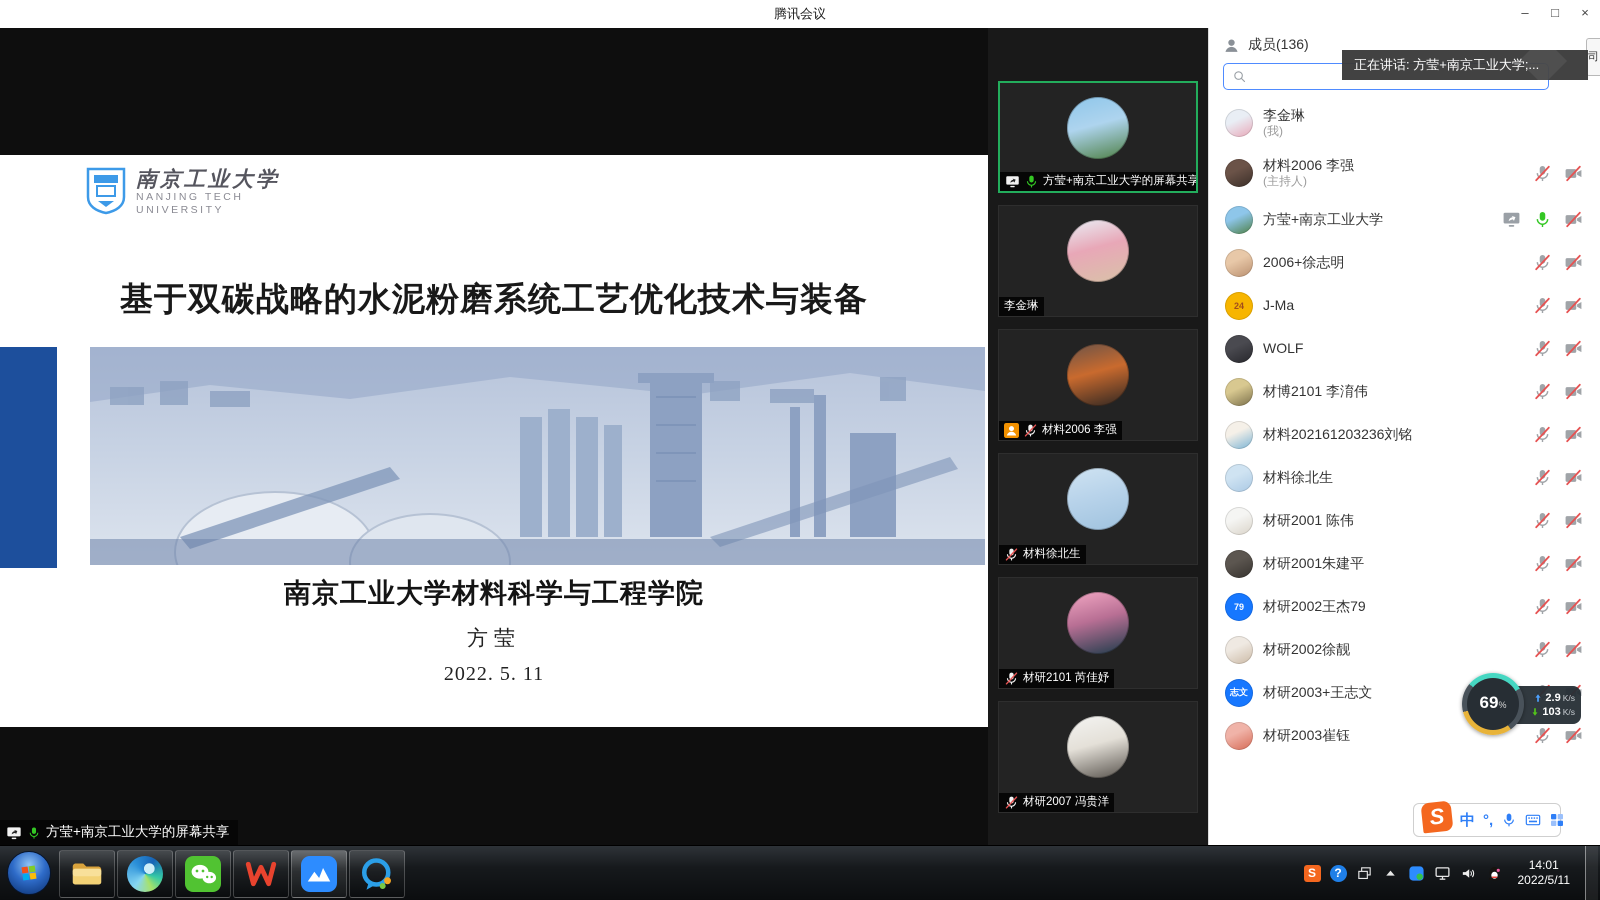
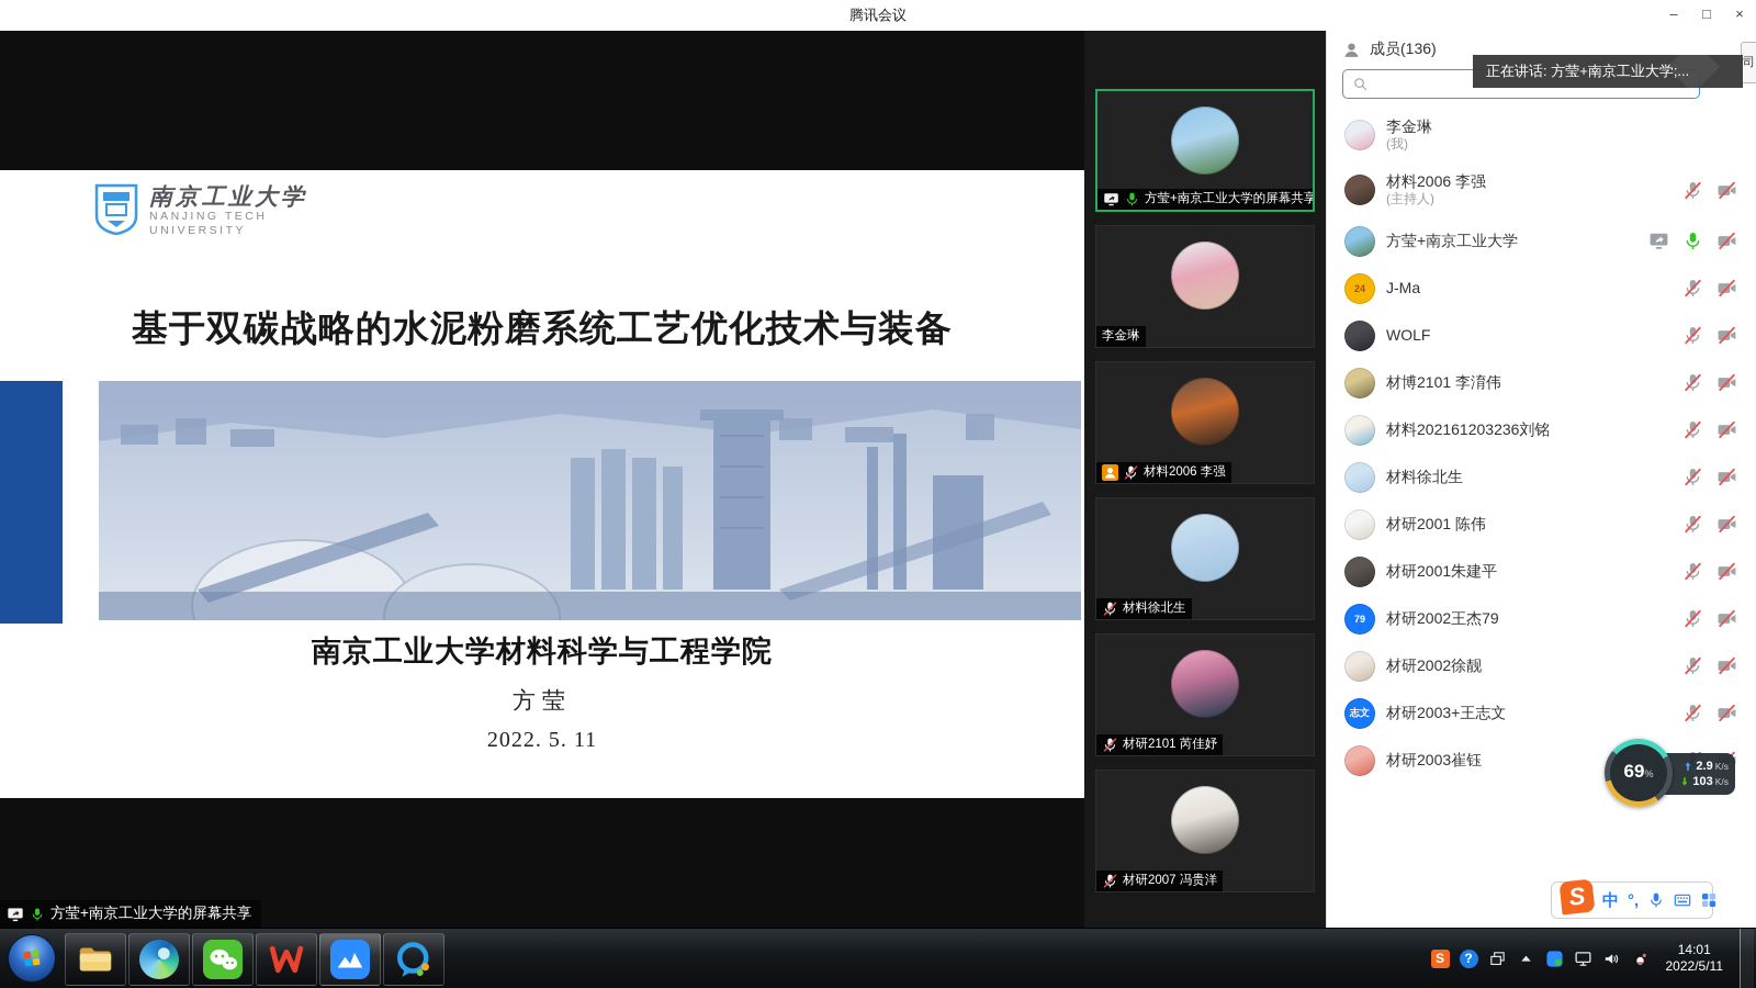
  腾讯会议
  –
  □
  ×
  南京工业大学
  NANJING TECH
  UNIVERSITY
  基于双碳战略的水泥粉磨系统工艺优化技术与装备
  南京工业大学材料科学与工程学院
  方莹
  2022. 5. 11
  方莹+南京工业大学的屏幕共享
  方莹+南京工业大学的屏幕共享
  李金琳
  材料2006 李强
  材料徐北生
  材研2101 芮佳妤
  材研2007 冯贵洋
  成员(136)
  李金琳
  (我)
  材料2006 李强
  (主持人)
  方莹+南京工业大学
- 2006+徐志明
  24
  J-Ma
  WOLF
  材博2101 李淯伟
  材料202161203236刘铭
  材料徐北生
  材研2001 陈伟
  材研2001朱建平
  79
  材研2002王杰79
  材研2002徐靓
  志文
  材研2003+王志文
  材研2003崔钰
  2.9
  K/s
  103
  K/s
  69
  %
  中
  °,
  正在讲话: 方莹+南京工业大学;...
  司
  S
  ?
  14:01
  2022/5/11
